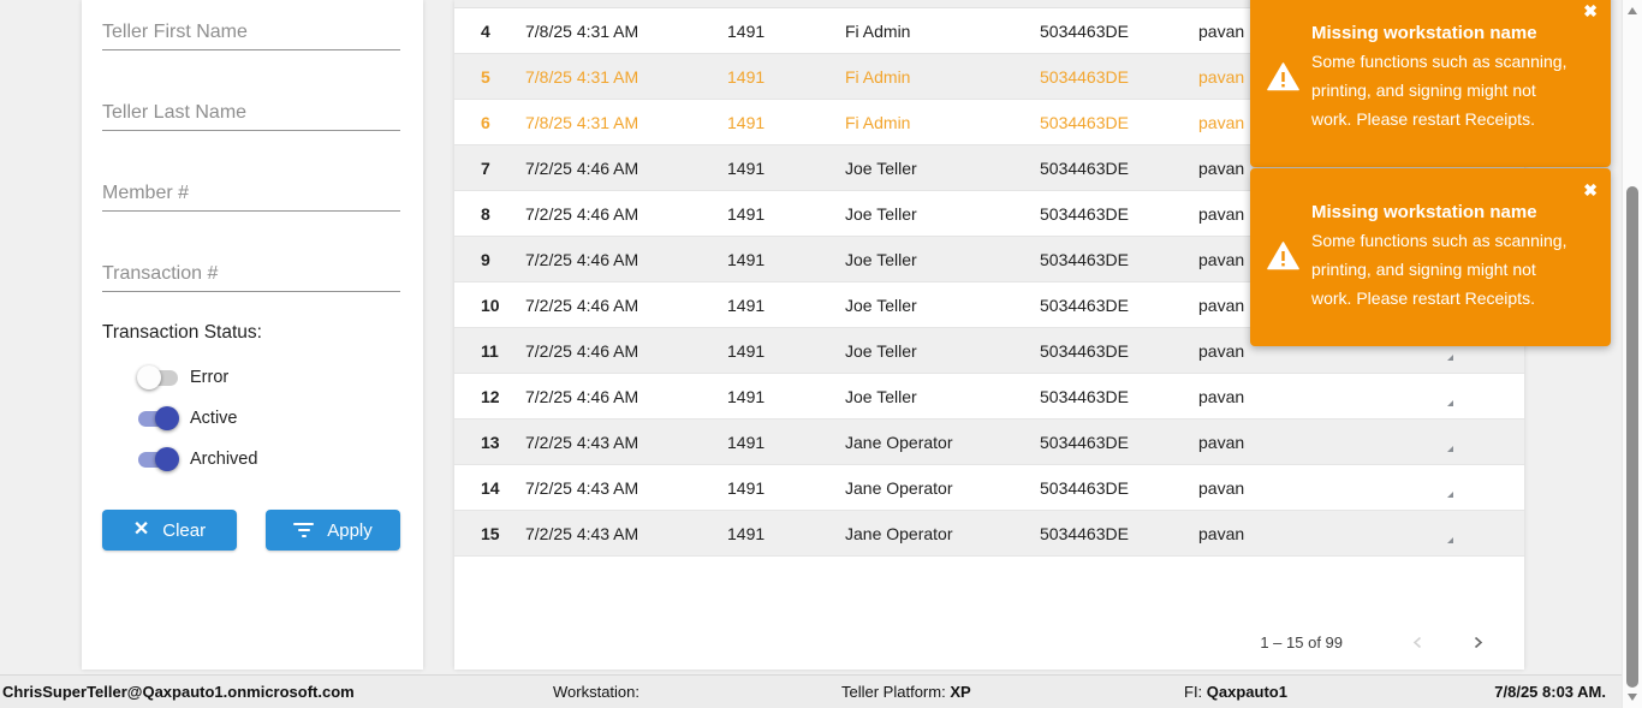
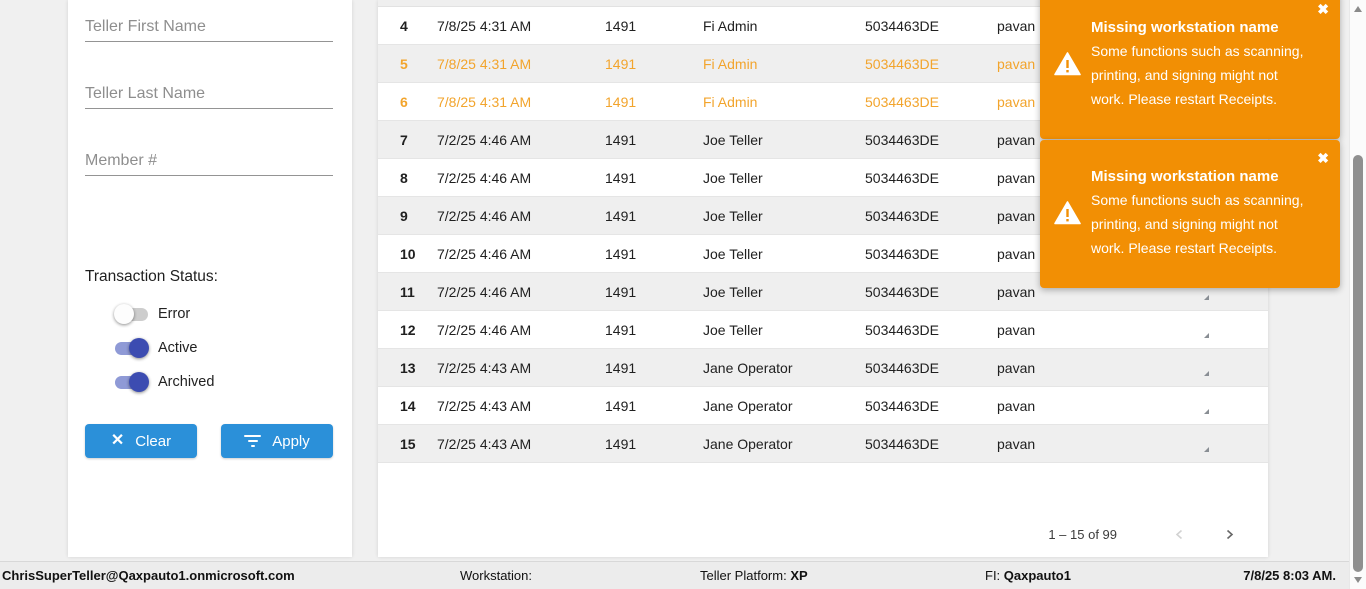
  Teller First Name
  Teller Last Name
  Member #
- Transaction #
  Transaction Status:
  Error
  Active
  Archived
  ✕
  Clear
  Apply
  4
  7/8/25 4:31 AM
  1491
  Fi Admin
  5034463DE
  pavan
  5
  7/8/25 4:31 AM
  1491
  Fi Admin
  5034463DE
  pavan
  6
  7/8/25 4:31 AM
  1491
  Fi Admin
  5034463DE
  pavan
  7
  7/2/25 4:46 AM
  1491
  Joe Teller
  5034463DE
  pavan
  8
  7/2/25 4:46 AM
  1491
  Joe Teller
  5034463DE
  pavan
  9
  7/2/25 4:46 AM
  1491
  Joe Teller
  5034463DE
  pavan
  10
  7/2/25 4:46 AM
  1491
  Joe Teller
  5034463DE
  pavan
  11
  7/2/25 4:46 AM
  1491
  Joe Teller
  5034463DE
  pavan
  12
  7/2/25 4:46 AM
  1491
  Joe Teller
  5034463DE
  pavan
  13
  7/2/25 4:43 AM
  1491
  Jane Operator
  5034463DE
  pavan
  14
  7/2/25 4:43 AM
  1491
  Jane Operator
  5034463DE
  pavan
  15
  7/2/25 4:43 AM
  1491
  Jane Operator
  5034463DE
  pavan
  1 – 15 of 99
  Missing workstation name
  Some functions such as scanning, printing, and signing might not work. Please restart Receipts.
  ✖
  Missing workstation name
  Some functions such as scanning, printing, and signing might not work. Please restart Receipts.
  ✖
  ChrisSuperTeller@Qaxpauto1.onmicrosoft.com
  Workstation:
  Teller Platform: XP
  FI: Qaxpauto1
  7/8/25 8:03 AM.
